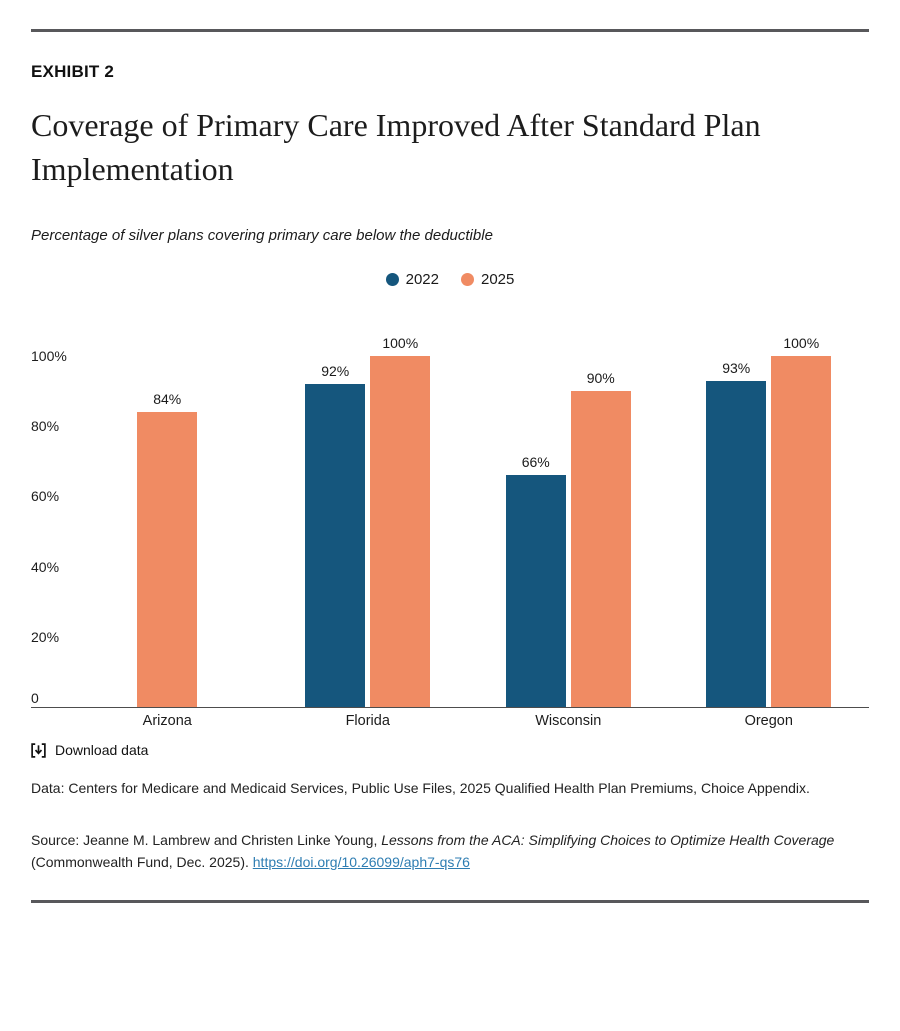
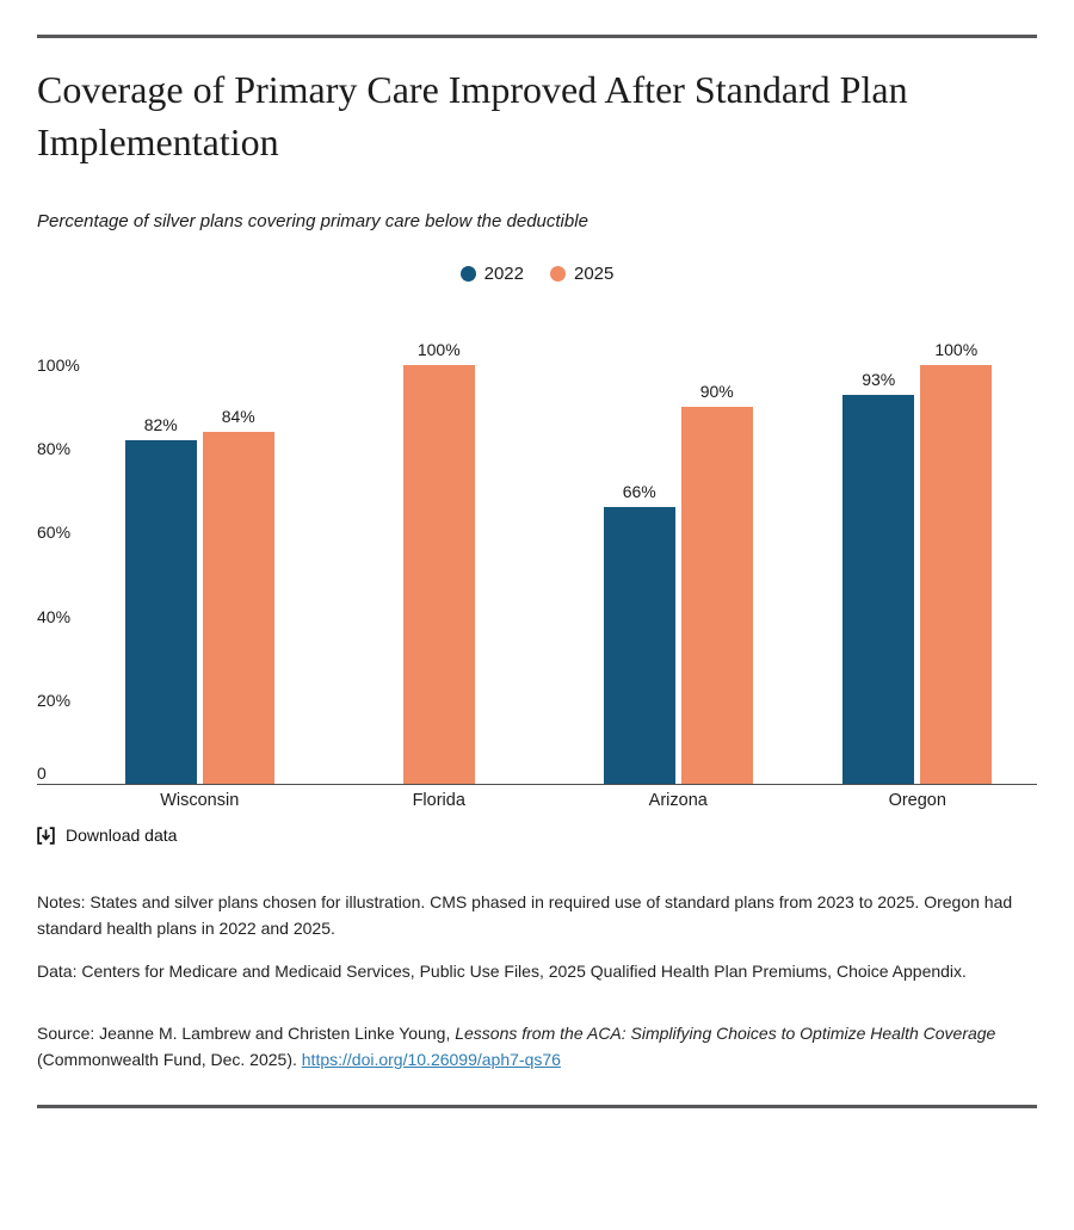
- EXHIBIT 2
  Coverage of Primary Care Improved After Standard Plan Implementation
  Percentage of silver plans covering primary care below the deductible
  2022
  2025
  100%
  80%
  60%
  40%
  20%
  0
+ 82%
  84%
- 92%
  100%
  66%
  90%
  93%
  100%
- Arizona
+ Wisconsin
  Florida
- Wisconsin
+ Arizona
  Oregon
  Download data
+ Notes: States and silver plans chosen for illustration. CMS phased in required use of standard plans from 2023 to 2025. Oregon had standard health plans in 2022 and 2025.
  Data: Centers for Medicare and Medicaid Services, Public Use Files, 2025 Qualified Health Plan Premiums, Choice Appendix.
  Source: Jeanne M. Lambrew and Christen Linke Young, Lessons from the ACA: Simplifying Choices to Optimize Health Coverage (Commonwealth Fund, Dec. 2025). https://doi.org/10.26099/aph7-qs76
